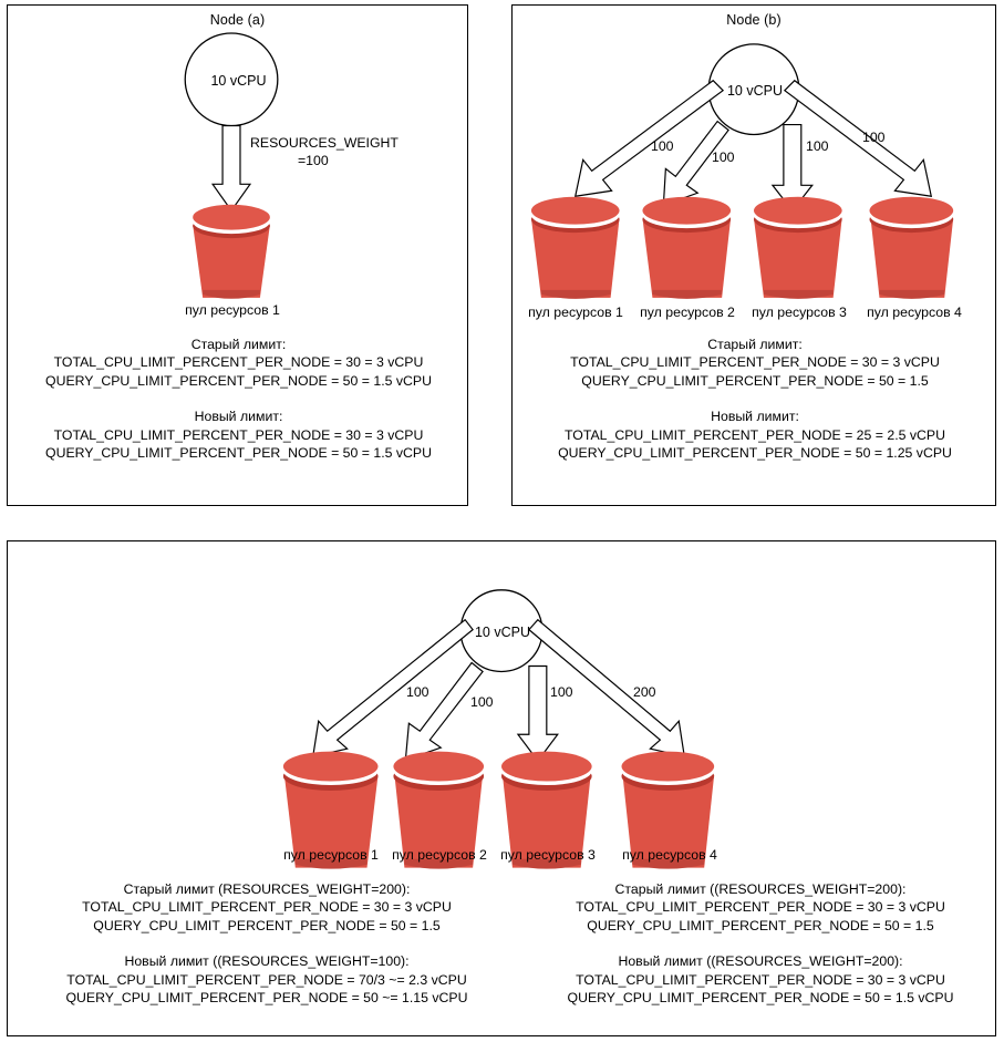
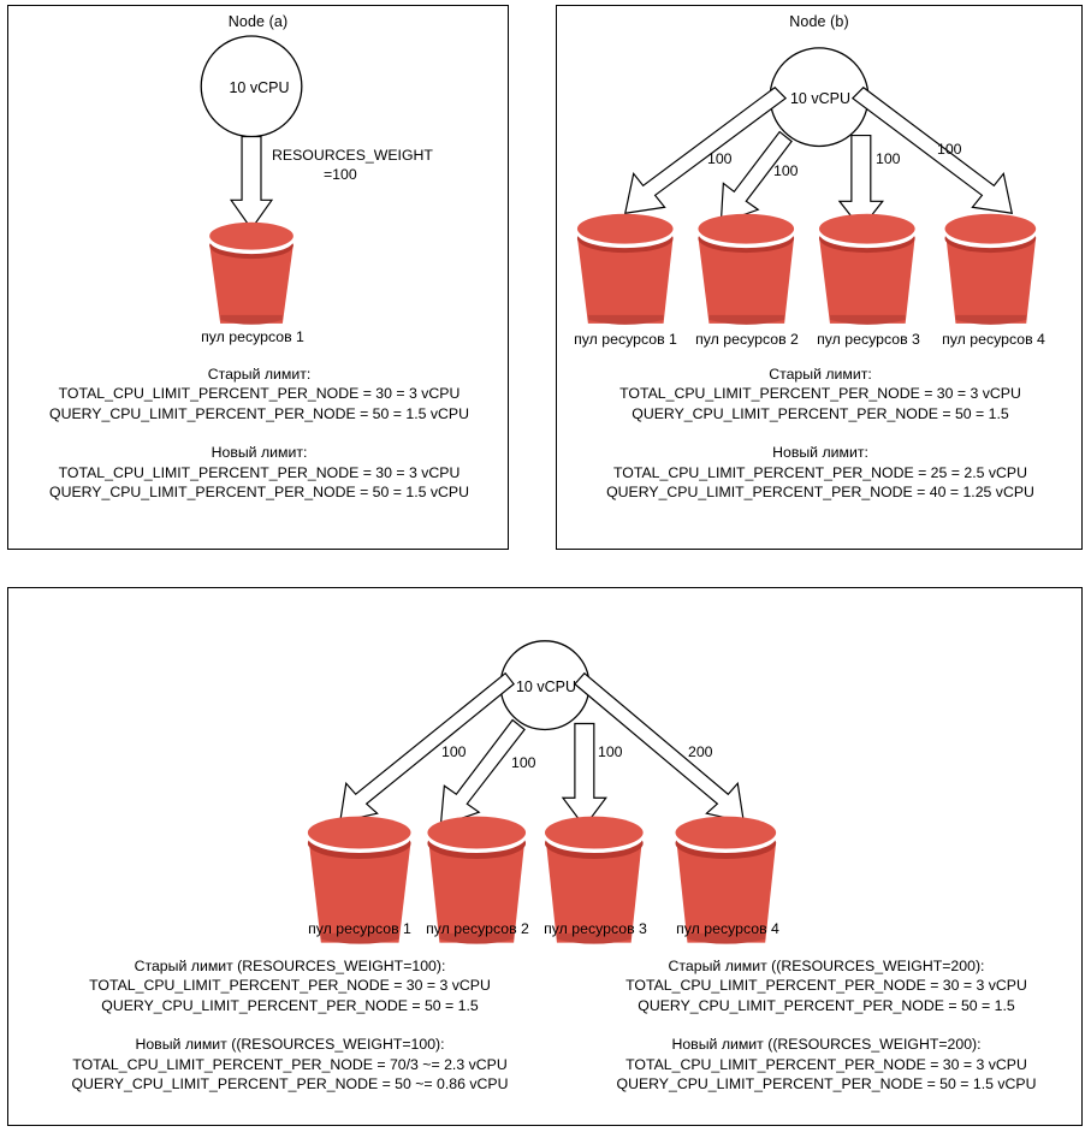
  Node (a)
  10 vCPU
  RESOURCES_WEIGHT
  =100
  пул ресурсов 1
  Старый лимит:
  TOTAL_CPU_LIMIT_PERCENT_PER_NODE = 30 = 3 vCPU
  QUERY_CPU_LIMIT_PERCENT_PER_NODE = 50 = 1.5 vCPU
  Новый лимит:
  TOTAL_CPU_LIMIT_PERCENT_PER_NODE = 30 = 3 vCPU
  QUERY_CPU_LIMIT_PERCENT_PER_NODE = 50 = 1.5 vCPU
  Node (b)
  10 vCPU
  100
  100
  100
  100
  пул ресурсов 1
  пул ресурсов 2
  пул ресурсов 3
  пул ресурсов 4
  Старый лимит:
  TOTAL_CPU_LIMIT_PERCENT_PER_NODE = 30 = 3 vCPU
  QUERY_CPU_LIMIT_PERCENT_PER_NODE = 50 = 1.5
  Новый лимит:
  TOTAL_CPU_LIMIT_PERCENT_PER_NODE = 25 = 2.5 vCPU
- QUERY_CPU_LIMIT_PERCENT_PER_NODE = 50 = 1.25 vCPU
+ QUERY_CPU_LIMIT_PERCENT_PER_NODE = 40 = 1.25 vCPU
  10 vCPU
  100
  100
  100
  200
  пул ресурсов 1
  пул ресурсов 2
  пул ресурсов 3
  пул ресурсов 4
- Старый лимит (RESOURCES_WEIGHT=200):
+ Старый лимит (RESOURCES_WEIGHT=100):
  TOTAL_CPU_LIMIT_PERCENT_PER_NODE = 30 = 3 vCPU
  QUERY_CPU_LIMIT_PERCENT_PER_NODE = 50 = 1.5
  Новый лимит ((RESOURCES_WEIGHT=100):
  TOTAL_CPU_LIMIT_PERCENT_PER_NODE = 70/3 ~= 2.3 vCPU
- QUERY_CPU_LIMIT_PERCENT_PER_NODE = 50 ~= 1.15 vCPU
+ QUERY_CPU_LIMIT_PERCENT_PER_NODE = 50 ~= 0.86 vCPU
  Старый лимит ((RESOURCES_WEIGHT=200):
  TOTAL_CPU_LIMIT_PERCENT_PER_NODE = 30 = 3 vCPU
  QUERY_CPU_LIMIT_PERCENT_PER_NODE = 50 = 1.5
  Новый лимит ((RESOURCES_WEIGHT=200):
  TOTAL_CPU_LIMIT_PERCENT_PER_NODE = 30 = 3 vCPU
  QUERY_CPU_LIMIT_PERCENT_PER_NODE = 50 = 1.5 vCPU
